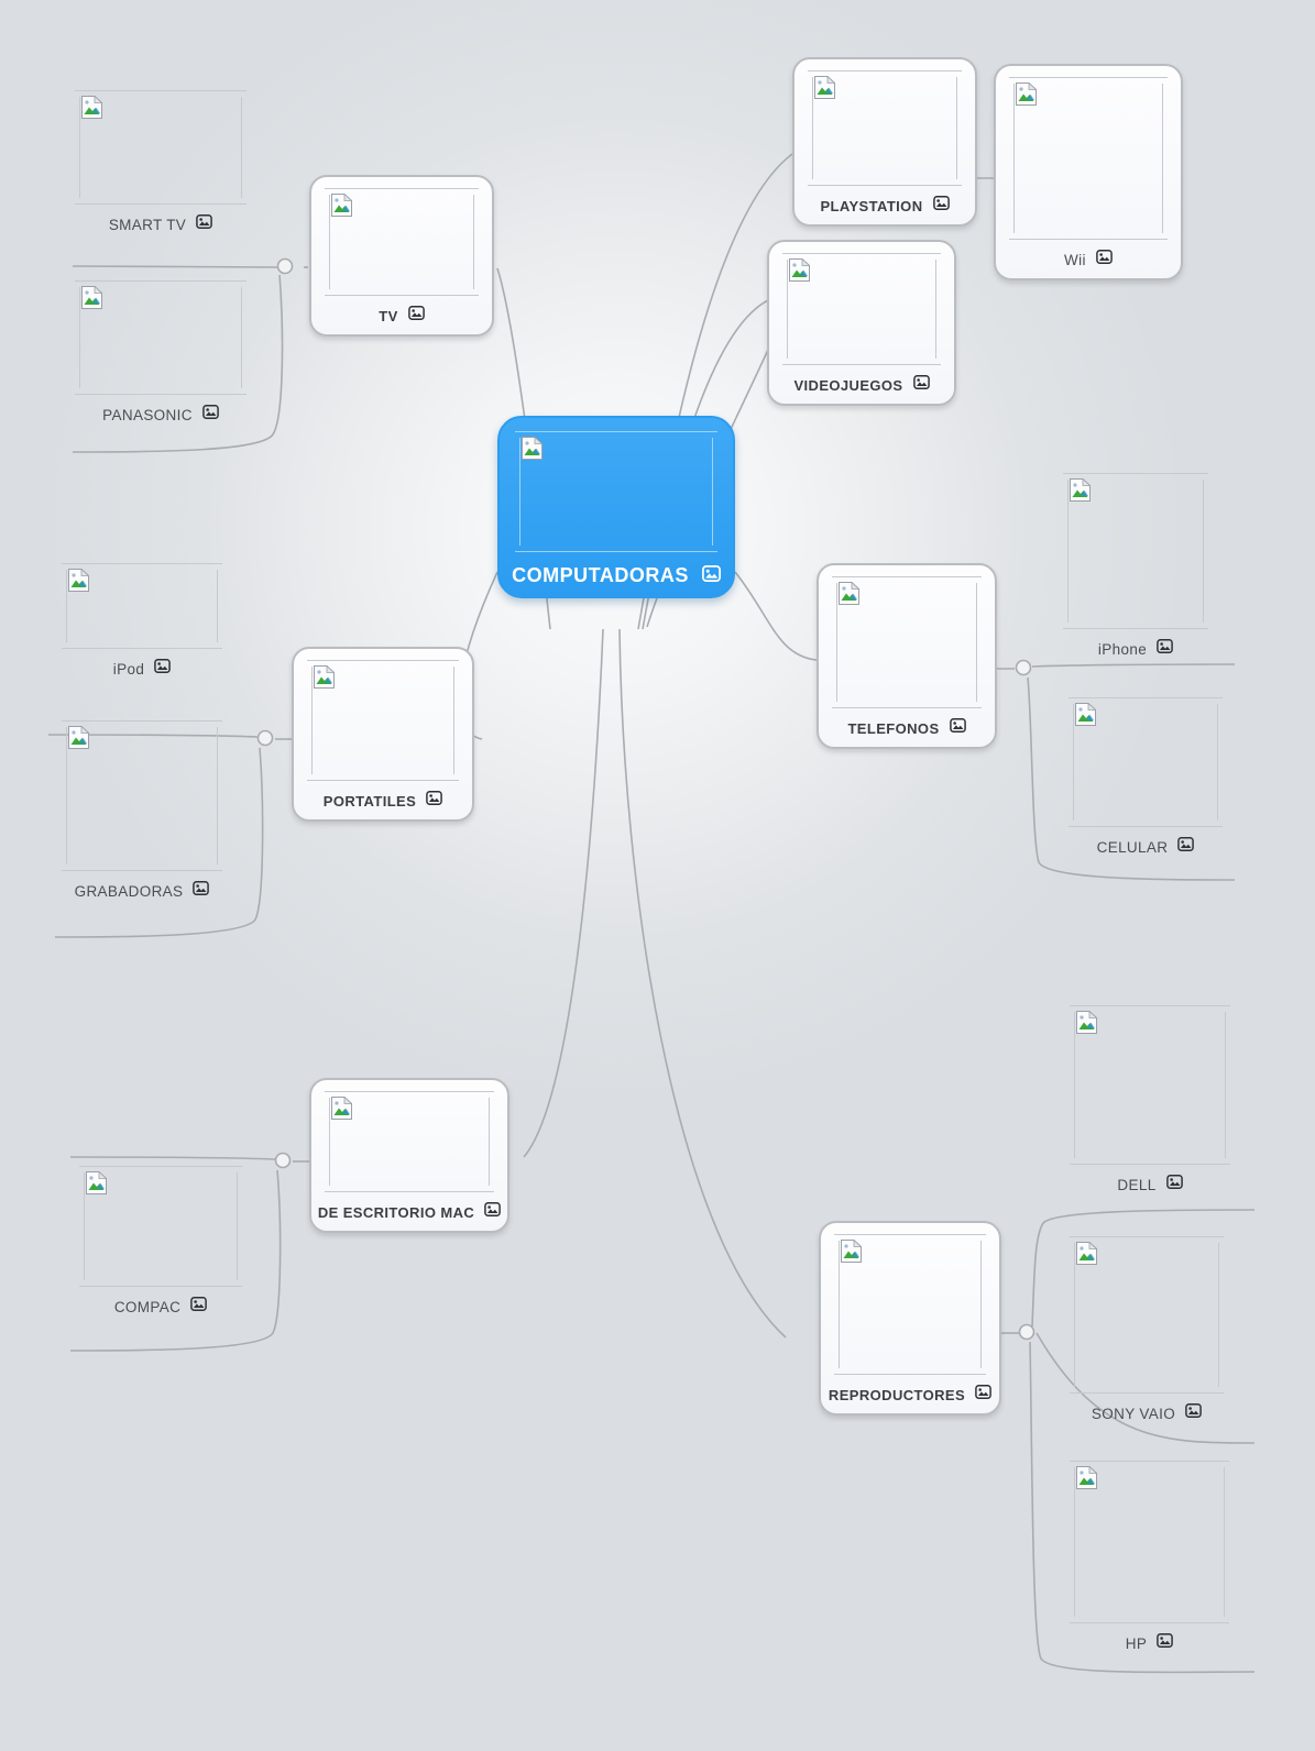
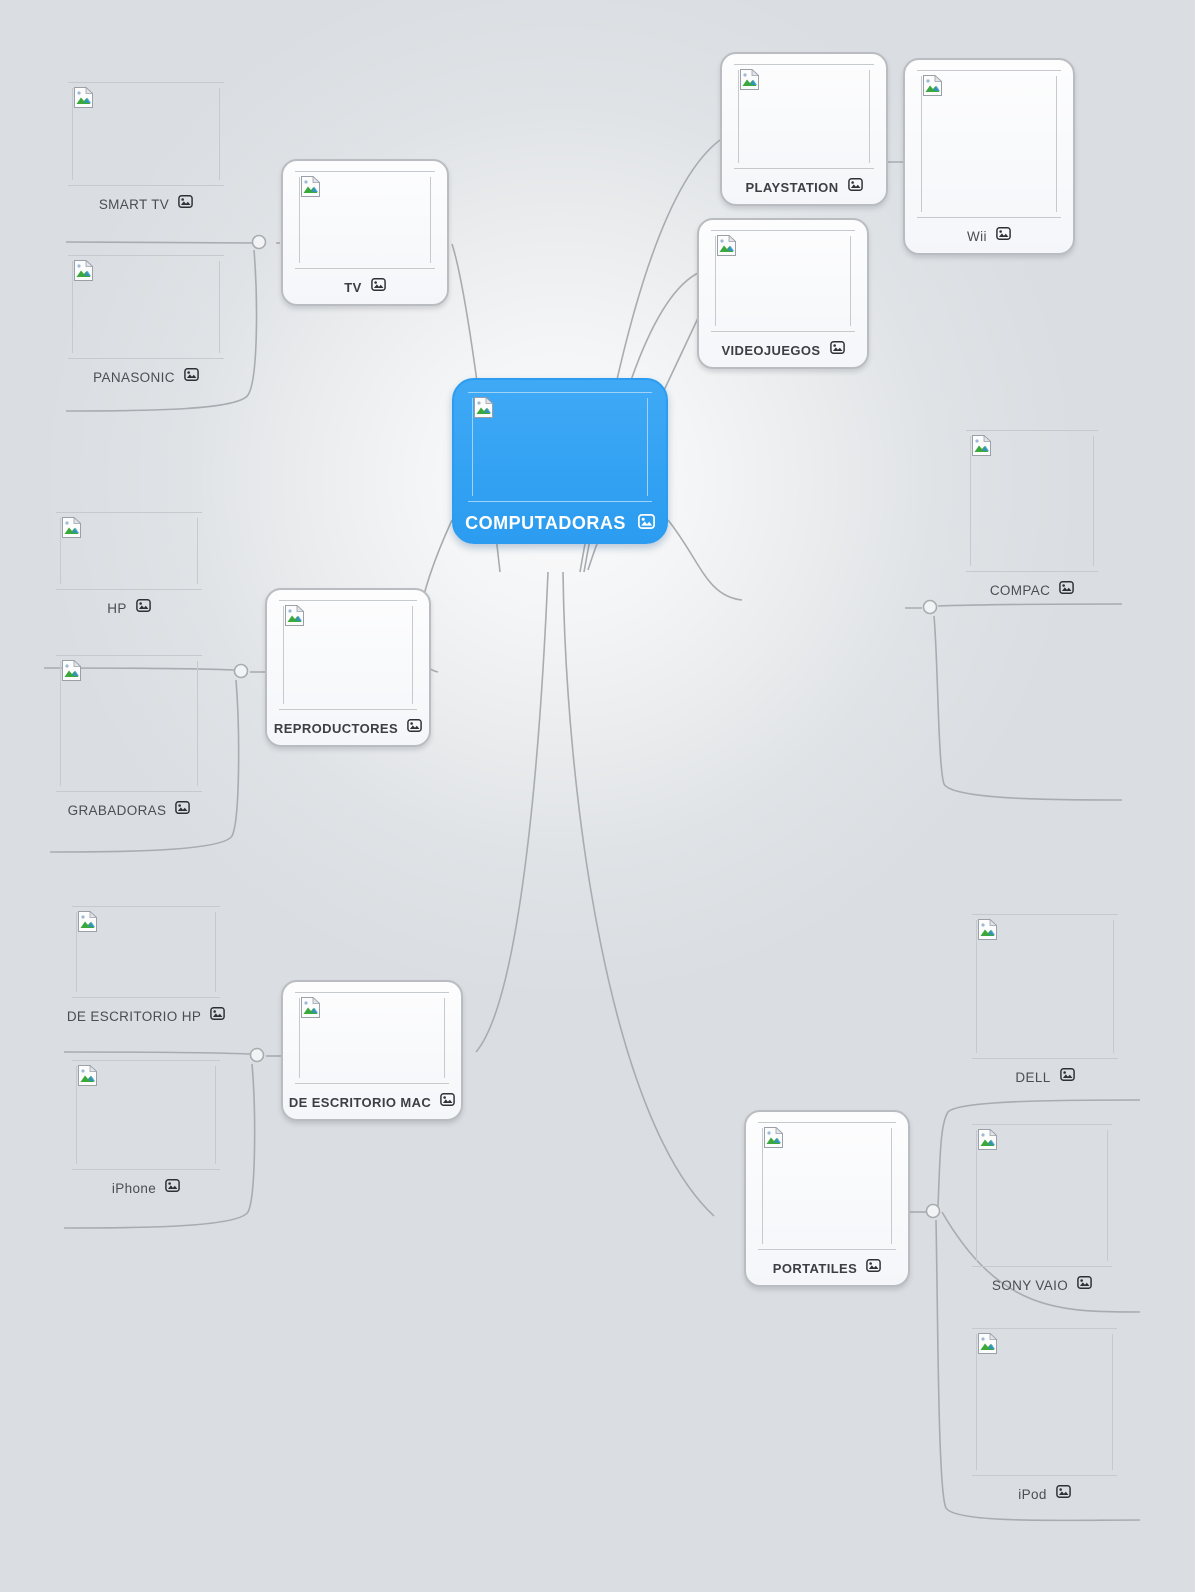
  COMPUTADORAS
  TV
  VIDEOJUEGOS
  PLAYSTATION
- TELEFONOS
- PORTATILES
+ REPRODUCTORES
  DE ESCRITORIO MAC
- REPRODUCTORES
+ PORTATILES
  SMART TV
  PANASONIC
  Wii
- iPhone
+ COMPAC
- CELULAR
- iPod
+ HP
  GRABADORAS
+ DE ESCRITORIO HP
- COMPAC
+ iPhone
  DELL
  SONY VAIO
- HP
+ iPod
